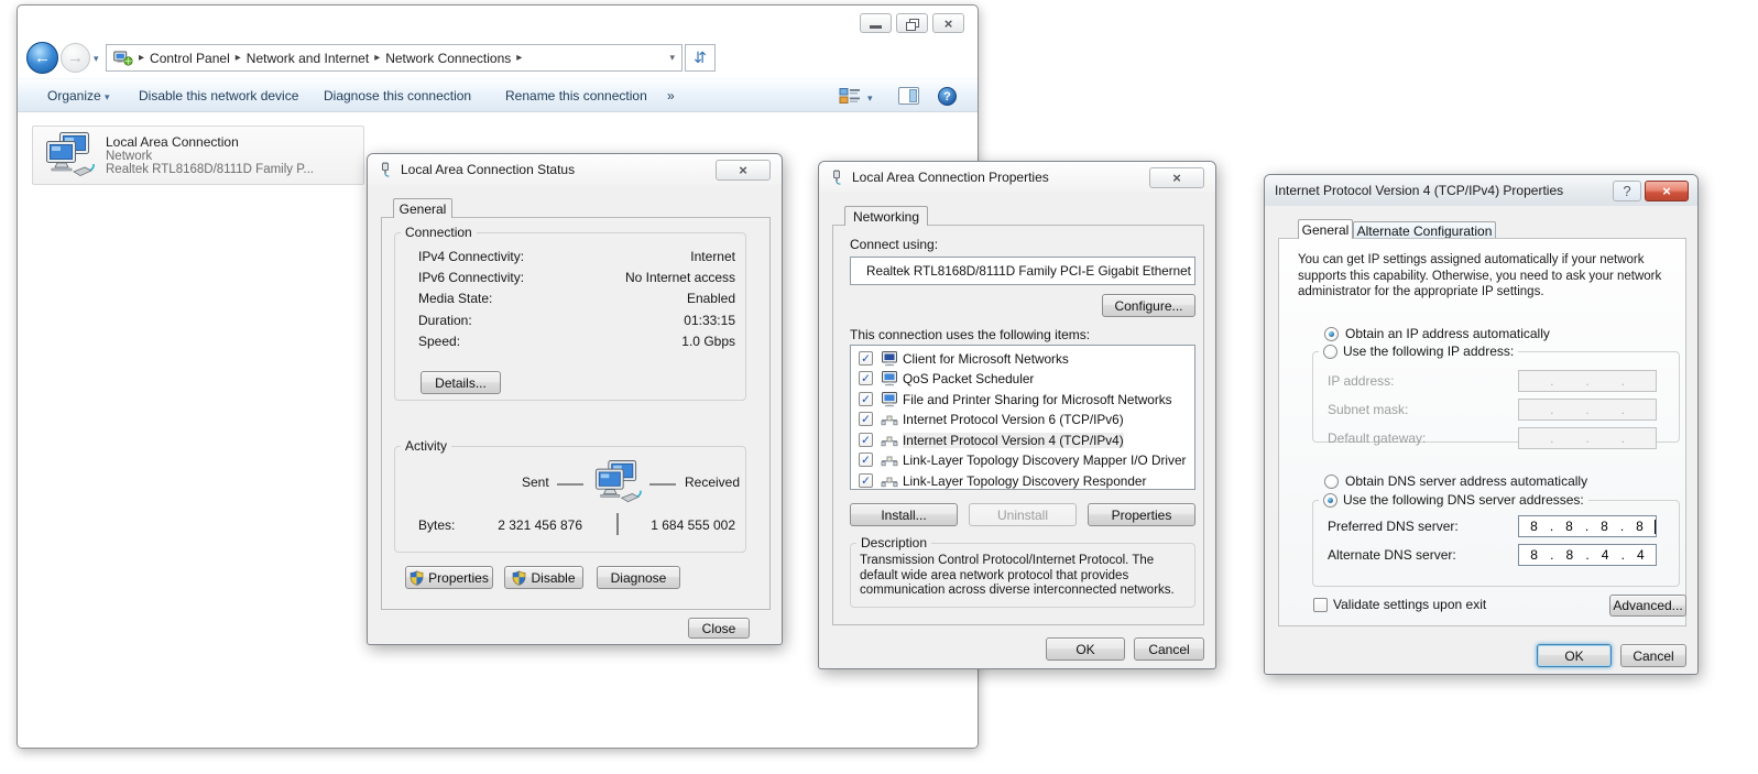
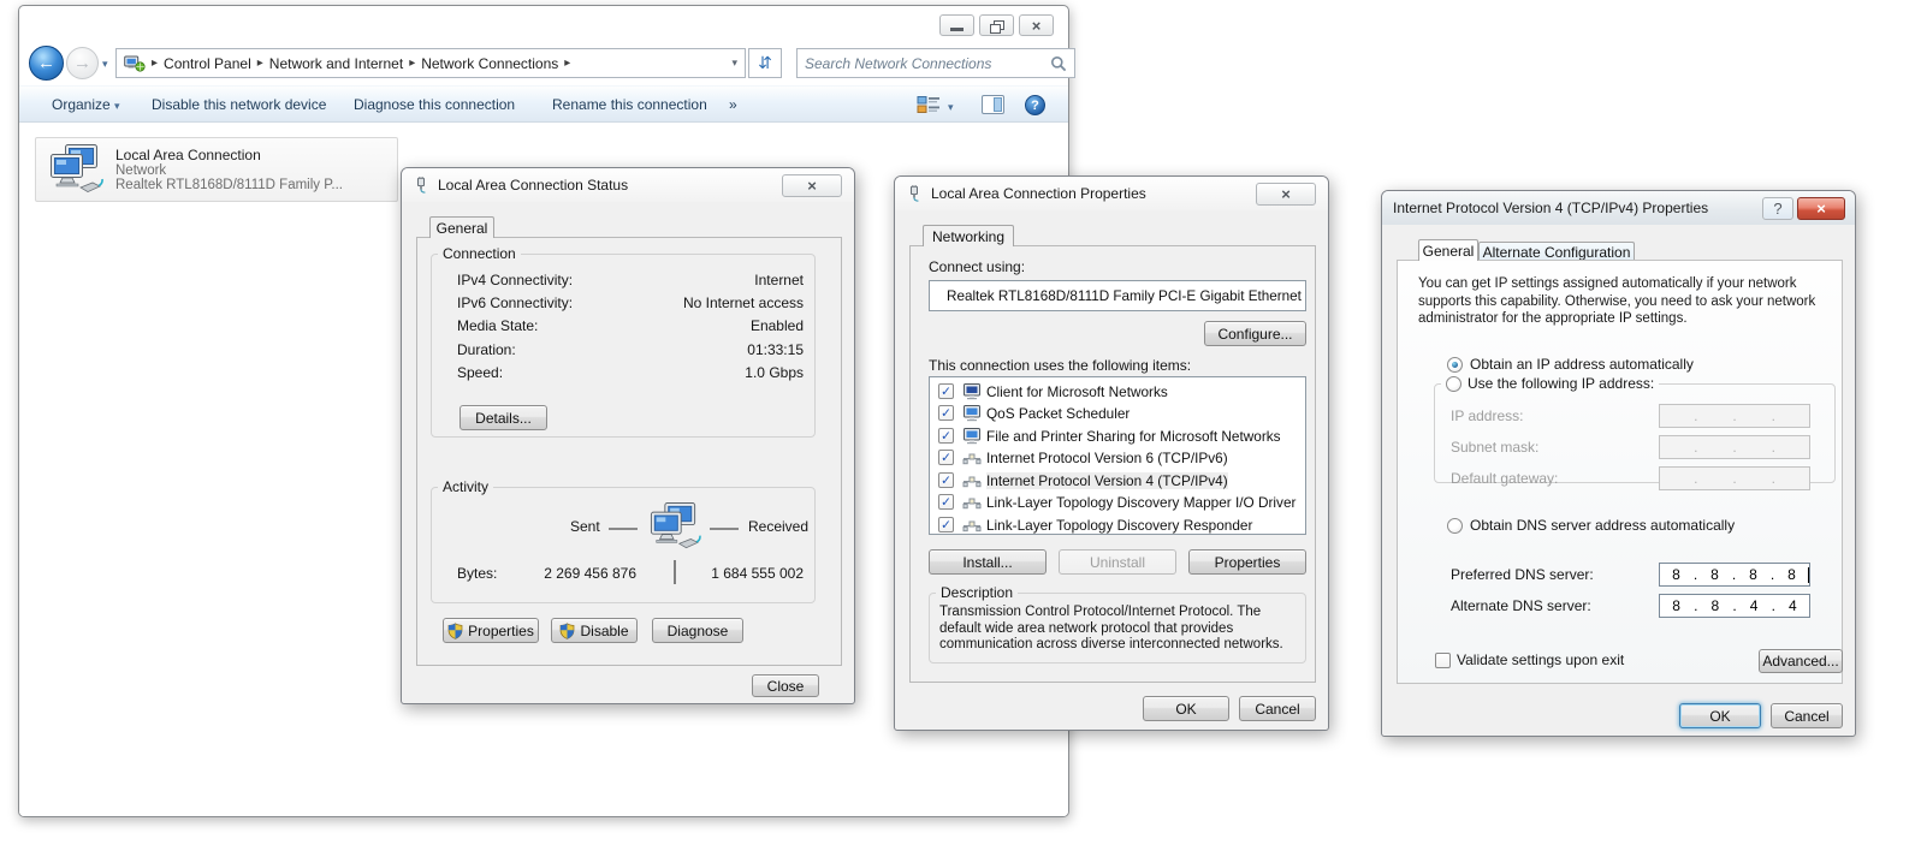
  ×
  ←
  →
  ▾
  ▸
  Control Panel
  ▸
  Network and Internet
  ▸
  Network Connections
  ▸
  ▾
  ⇵
+ Search Network Connections
  Organize ▾
  Disable this network device
  Diagnose this connection
  Rename this connection
  »
  ▾
  ?
  Local Area Connection
  Network
  Realtek RTL8168D/8111D Family P...
  Local Area Connection Status
  ×
  General
  Connection
  IPv4 Connectivity:
  Internet
  IPv6 Connectivity:
  No Internet access
  Media State:
  Enabled
  Duration:
  01:33:15
  Speed:
  1.0 Gbps
  Details...
  Activity
  Sent
  Received
  Bytes:
- 2 321 456 876
+ 2 269 456 876
  1 684 555 002
  Properties
  Disable
  Diagnose
  Close
  Local Area Connection Properties
  ×
  Networking
  Connect using:
  Realtek RTL8168D/8111D Family PCI-E Gigabit Ethernet
  Configure...
  This connection uses the following items:
  ✓
  Client for Microsoft Networks
  ✓
  QoS Packet Scheduler
  ✓
  File and Printer Sharing for Microsoft Networks
  ✓
  Internet Protocol Version 6 (TCP/IPv6)
  ✓
  Internet Protocol Version 4 (TCP/IPv4)
  ✓
  Link-Layer Topology Discovery Mapper I/O Driver
  ✓
  Link-Layer Topology Discovery Responder
  Install...
  Uninstall
  Properties
  Description
  Transmission Control Protocol/Internet Protocol. The default wide area network protocol that provides communication across diverse interconnected networks.
  OK
  Cancel
  Internet Protocol Version 4 (TCP/IPv4) Properties
  ?
  ×
  General
  Alternate Configuration
  You can get IP settings assigned automatically if your network supports this capability. Otherwise, you need to ask your network administrator for the appropriate IP settings.
  Obtain an IP address automatically
  Use the following IP address:
  IP address:
  .
  .
  .
  Subnet mask:
  .
  .
  .
  Default gateway:
  .
  .
  .
  Obtain DNS server address automatically
- Use the following DNS server addresses:
  Preferred DNS server:
  8
  .
  8
  .
  8
  .
  8
  Alternate DNS server:
  8
  .
  8
  .
  4
  .
  4
  Validate settings upon exit
  Advanced...
  OK
  Cancel
